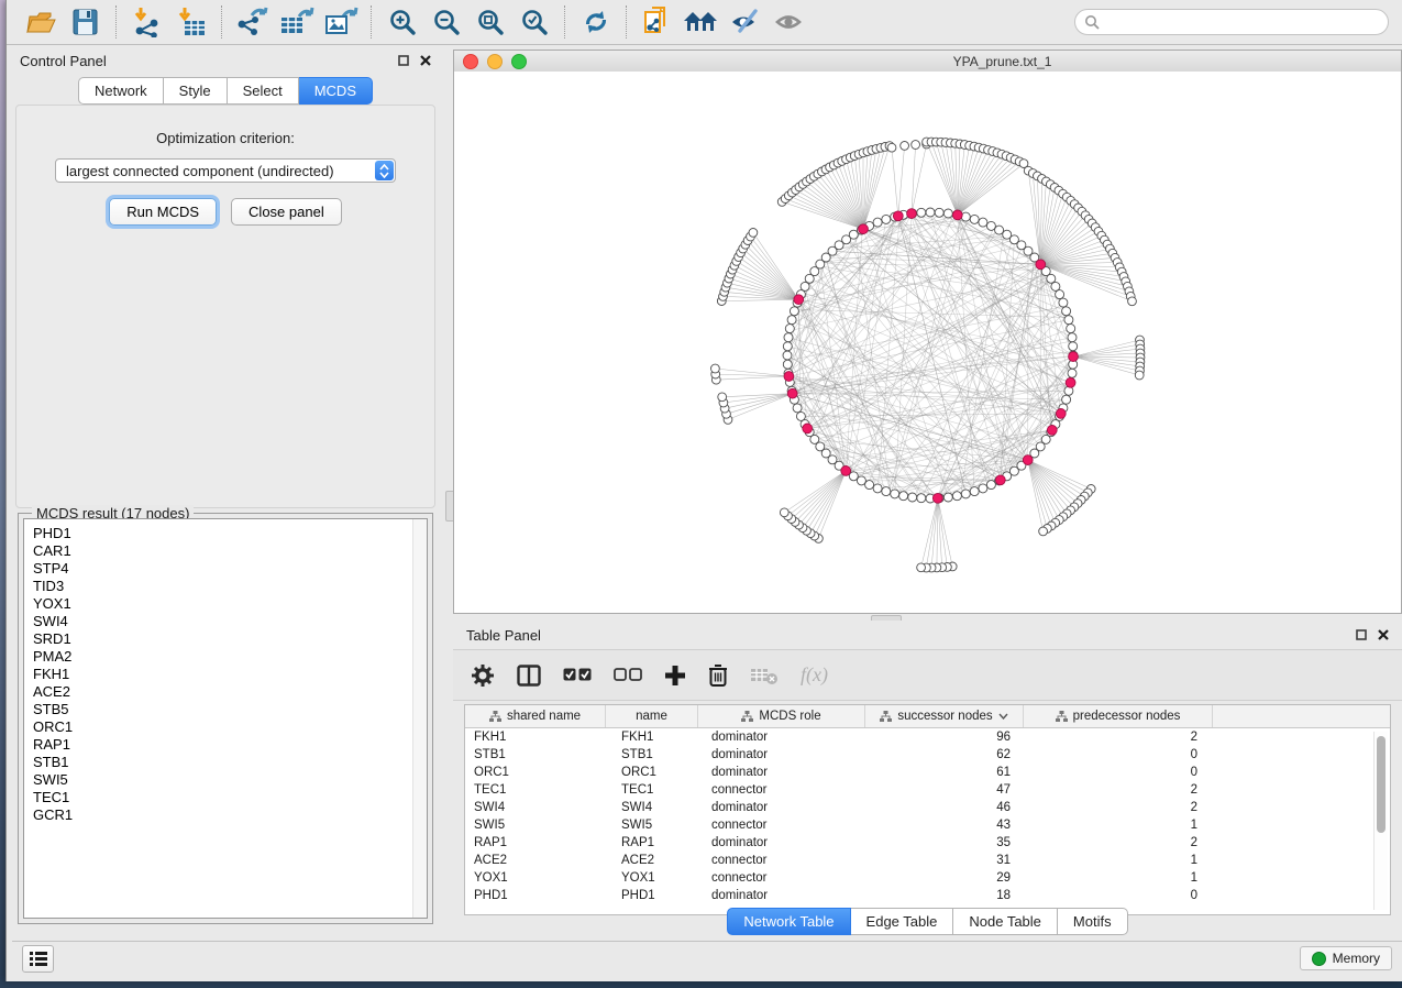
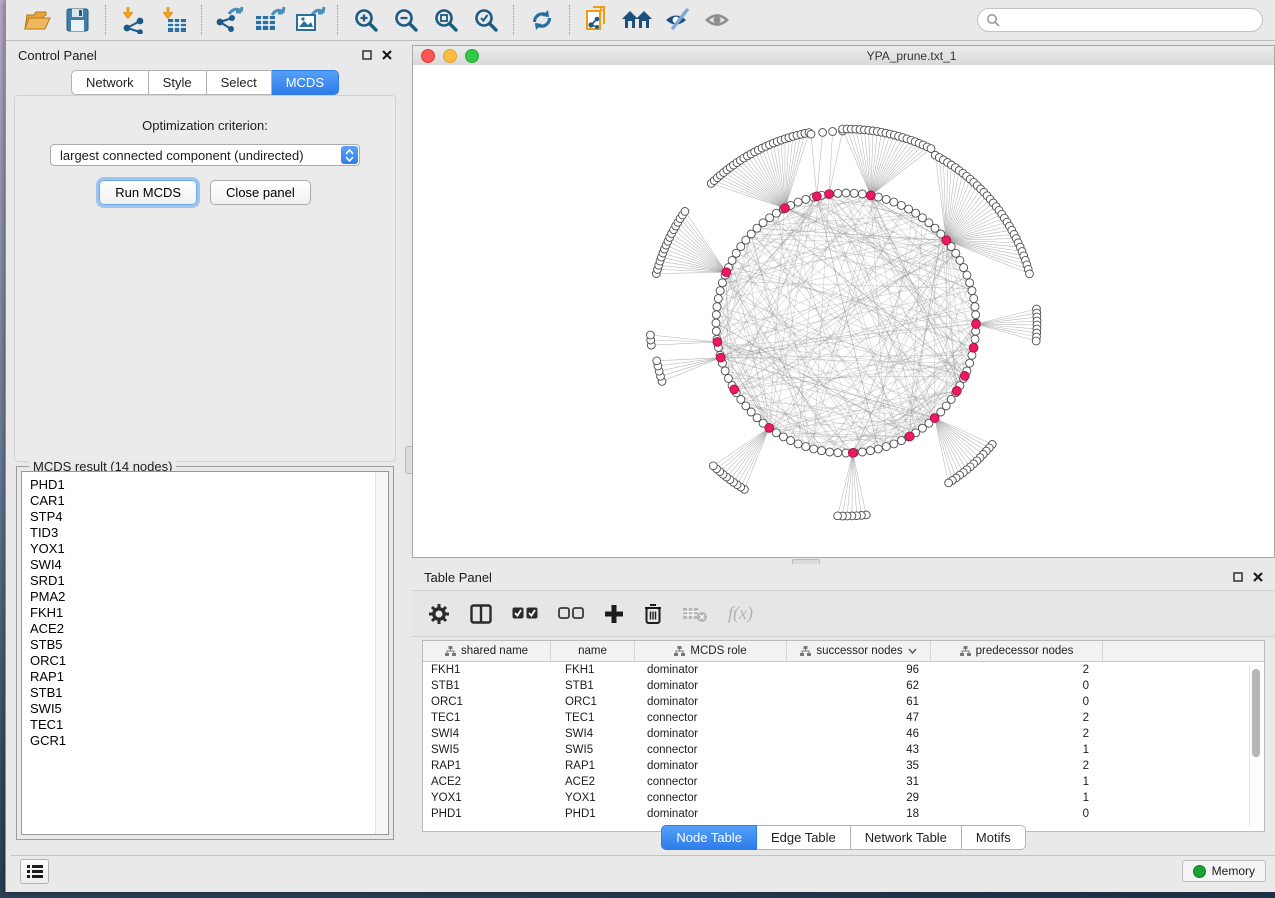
  Control Panel
  Network
  Style
  Select
  MCDS
  Optimization criterion:
  largest connected component (undirected)
  Run MCDS
  Close panel
- MCDS result (17 nodes)
+ MCDS result (14 nodes)
  PHD1
  CAR1
  STP4
  TID3
  YOX1
  SWI4
  SRD1
  PMA2
  FKH1
  ACE2
  STB5
  ORC1
  RAP1
  STB1
  SWI5
  TEC1
  GCR1
  YPA_prune.txt_1
  Table Panel
  f(x)
  shared name
  name
  MCDS role
  successor nodes
  predecessor nodes
  FKH1
  FKH1
  dominator
  96
  2
  STB1
  STB1
  dominator
  62
  0
  ORC1
  ORC1
  dominator
  61
  0
  TEC1
  TEC1
  connector
  47
  2
  SWI4
  SWI4
  dominator
  46
  2
  SWI5
  SWI5
  connector
  43
  1
  RAP1
  RAP1
  dominator
  35
  2
  ACE2
  ACE2
  connector
  31
  1
  YOX1
  YOX1
  connector
  29
  1
  PHD1
  PHD1
  dominator
  18
  0
- Network Table
+ Node Table
  Edge Table
- Node Table
+ Network Table
  Motifs
  Memory
